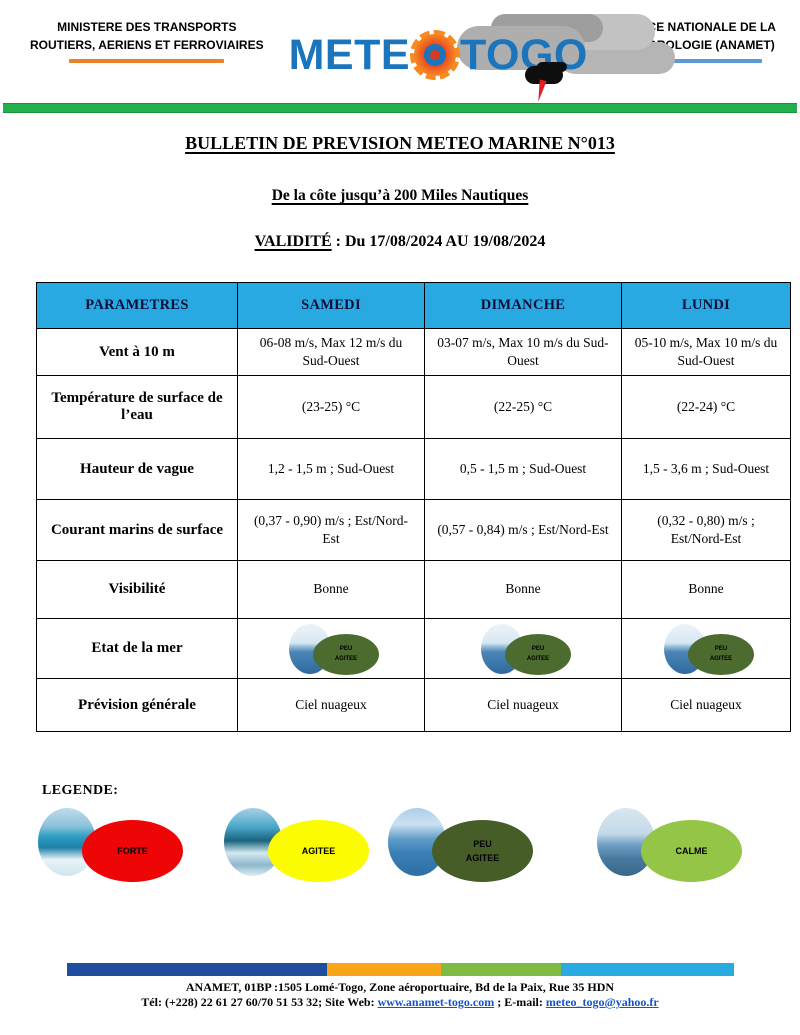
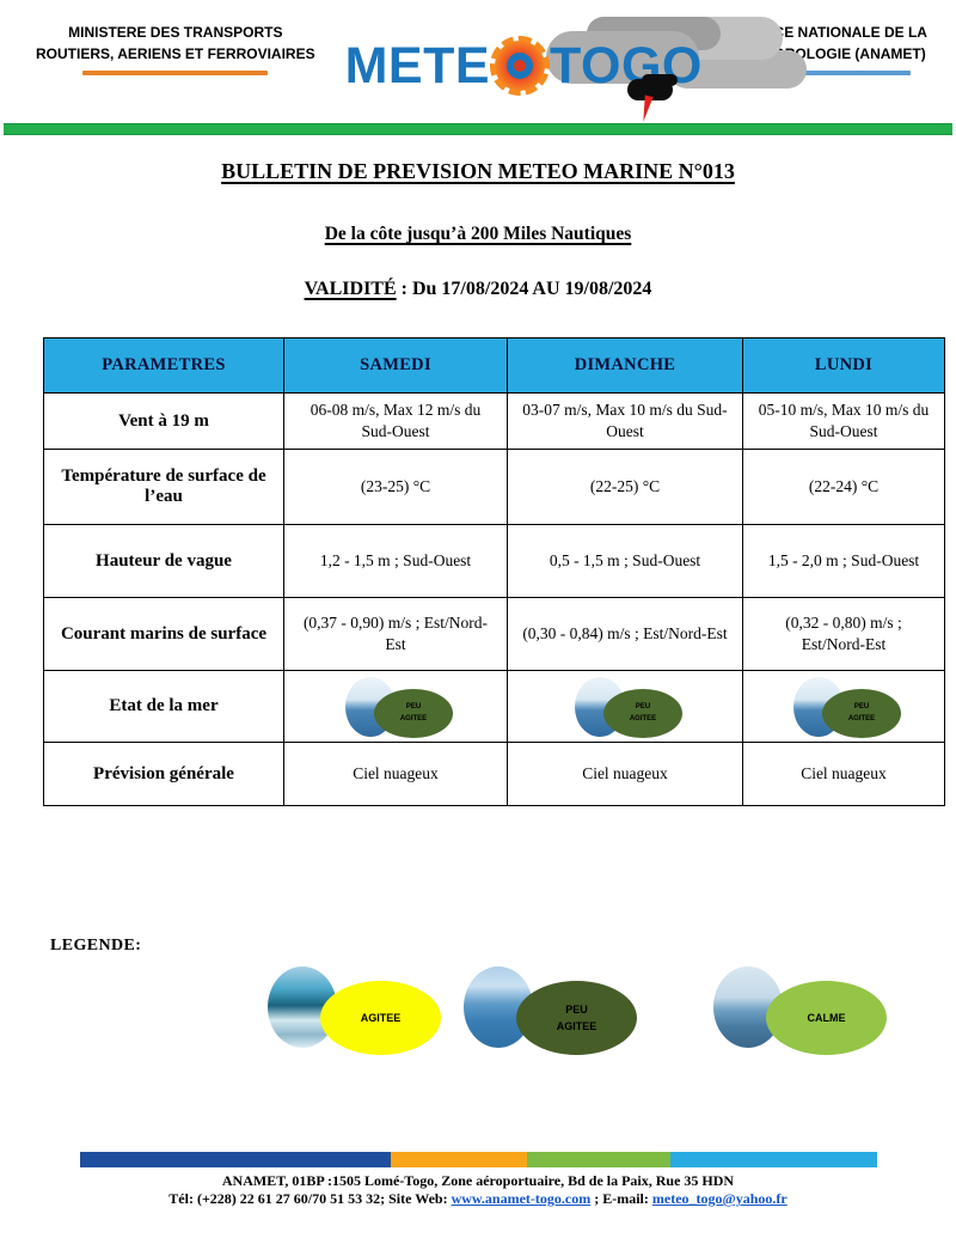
  MINISTERE DES TRANSPORTS
  ROUTIERS, AERIENS ET FERROVIAIRES
  METE
  TOGO
  AGENCE NATIONALE DE LA
  METEOROLOGIE (ANAMET)
  BULLETIN DE PREVISION METEO MARINE N°013
  De la côte jusqu’à 200 Miles Nautiques
  VALIDITÉ : Du 17/08/2024 AU 19/08/2024
  PARAMETRES	SAMEDI	DIMANCHE	LUNDI
- Vent à 10 m	06-08 m/s, Max 12 m/s du Sud-Ouest	03-07 m/s, Max 10 m/s du Sud-Ouest	05-10 m/s, Max 10 m/s du Sud-Ouest
+ Vent à 19 m	06-08 m/s, Max 12 m/s du Sud-Ouest	03-07 m/s, Max 10 m/s du Sud-Ouest	05-10 m/s, Max 10 m/s du Sud-Ouest
  Température de surface de l’eau	(23-25) °C	(22-25) °C	(22-24) °C
- Hauteur de vague	1,2 - 1,5 m ; Sud-Ouest	0,5 - 1,5 m ; Sud-Ouest	1,5 - 3,6 m ; Sud-Ouest
+ Hauteur de vague	1,2 - 1,5 m ; Sud-Ouest	0,5 - 1,5 m ; Sud-Ouest	1,5 - 2,0 m ; Sud-Ouest
- Courant marins de surface	(0,37 - 0,90) m/s ; Est/Nord-Est	(0,57 - 0,84) m/s ; Est/Nord-Est	(0,32 - 0,80) m/s ; Est/Nord-Est
+ Courant marins de surface	(0,37 - 0,90) m/s ; Est/Nord-Est	(0,30 - 0,84) m/s ; Est/Nord-Est	(0,32 - 0,80) m/s ; Est/Nord-Est
- Visibilité	Bonne	Bonne	Bonne
  Prévision générale	Ciel nuageux	Ciel nuageux	Ciel nuageux
  LEGENDE:
- FORTE
  AGITEE
  PEU AGITEE
  CALME
  ANAMET, 01BP :1505 Lomé-Togo, Zone aéroportuaire, Bd de la Paix, Rue 35 HDN
  Tél: (+228) 22 61 27 60/70 51 53 32; Site Web: www.anamet-togo.com ; E-mail: meteo_togo@yahoo.fr
